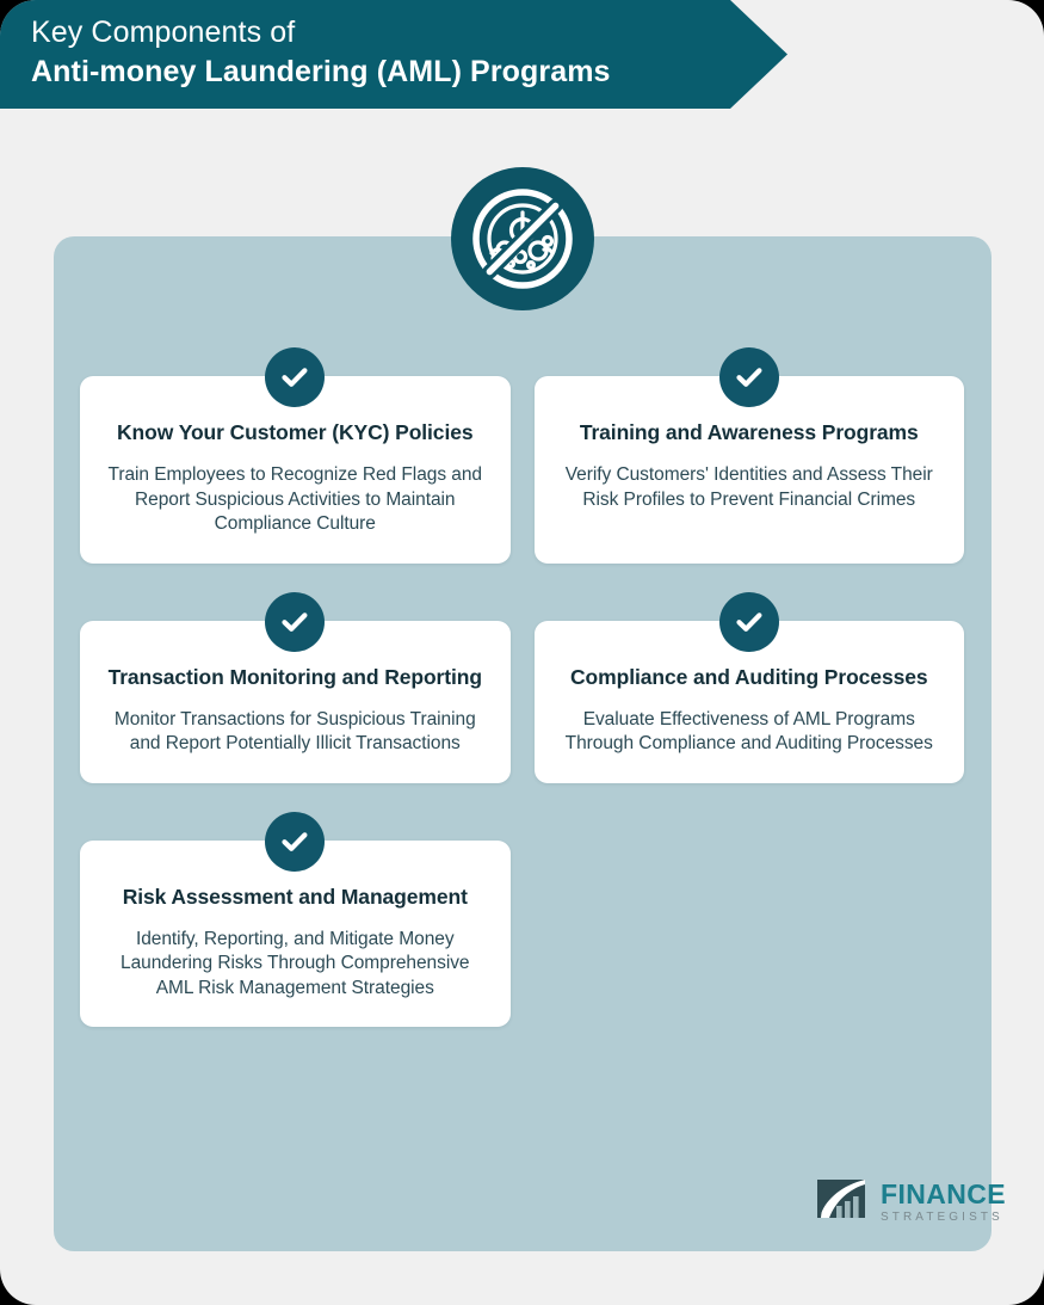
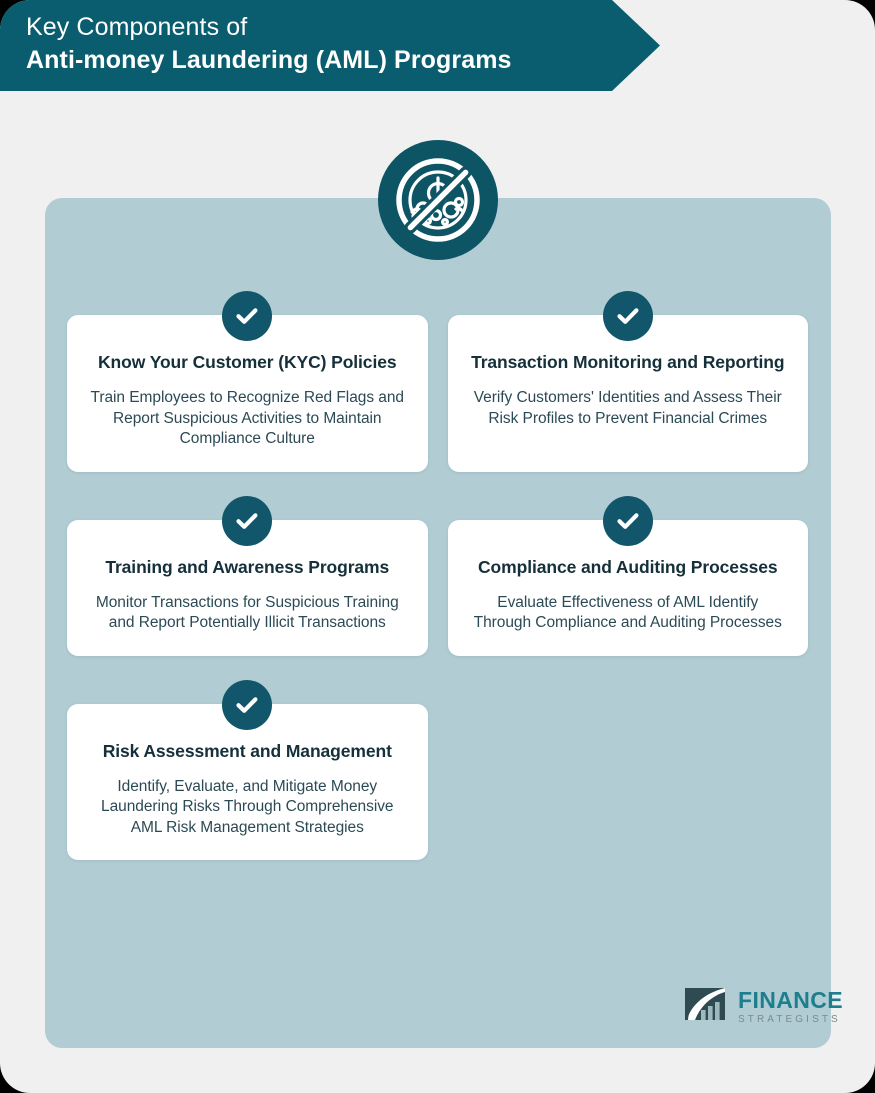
  Key Components of
  Anti-money Laundering (AML) Programs
  Know Your Customer (KYC) Policies
  Train Employees to Recognize Red Flags and Report Suspicious Activities to Maintain Compliance Culture
- Training and Awareness Programs
+ Transaction Monitoring and Reporting
  Verify Customers' Identities and Assess Their Risk Profiles to Prevent Financial Crimes
- Transaction Monitoring and Reporting
+ Training and Awareness Programs
  Monitor Transactions for Suspicious Training and Report Potentially Illicit Transactions
  Compliance and Auditing Processes
- Evaluate Effectiveness of AML Programs Through Compliance and Auditing Processes
+ Evaluate Effectiveness of AML Identify Through Compliance and Auditing Processes
  Risk Assessment and Management
- Identify, Reporting, and Mitigate Money Laundering Risks Through Comprehensive AML Risk Management Strategies
+ Identify, Evaluate, and Mitigate Money Laundering Risks Through Comprehensive AML Risk Management Strategies
  FINANCE
  STRATEGISTS
